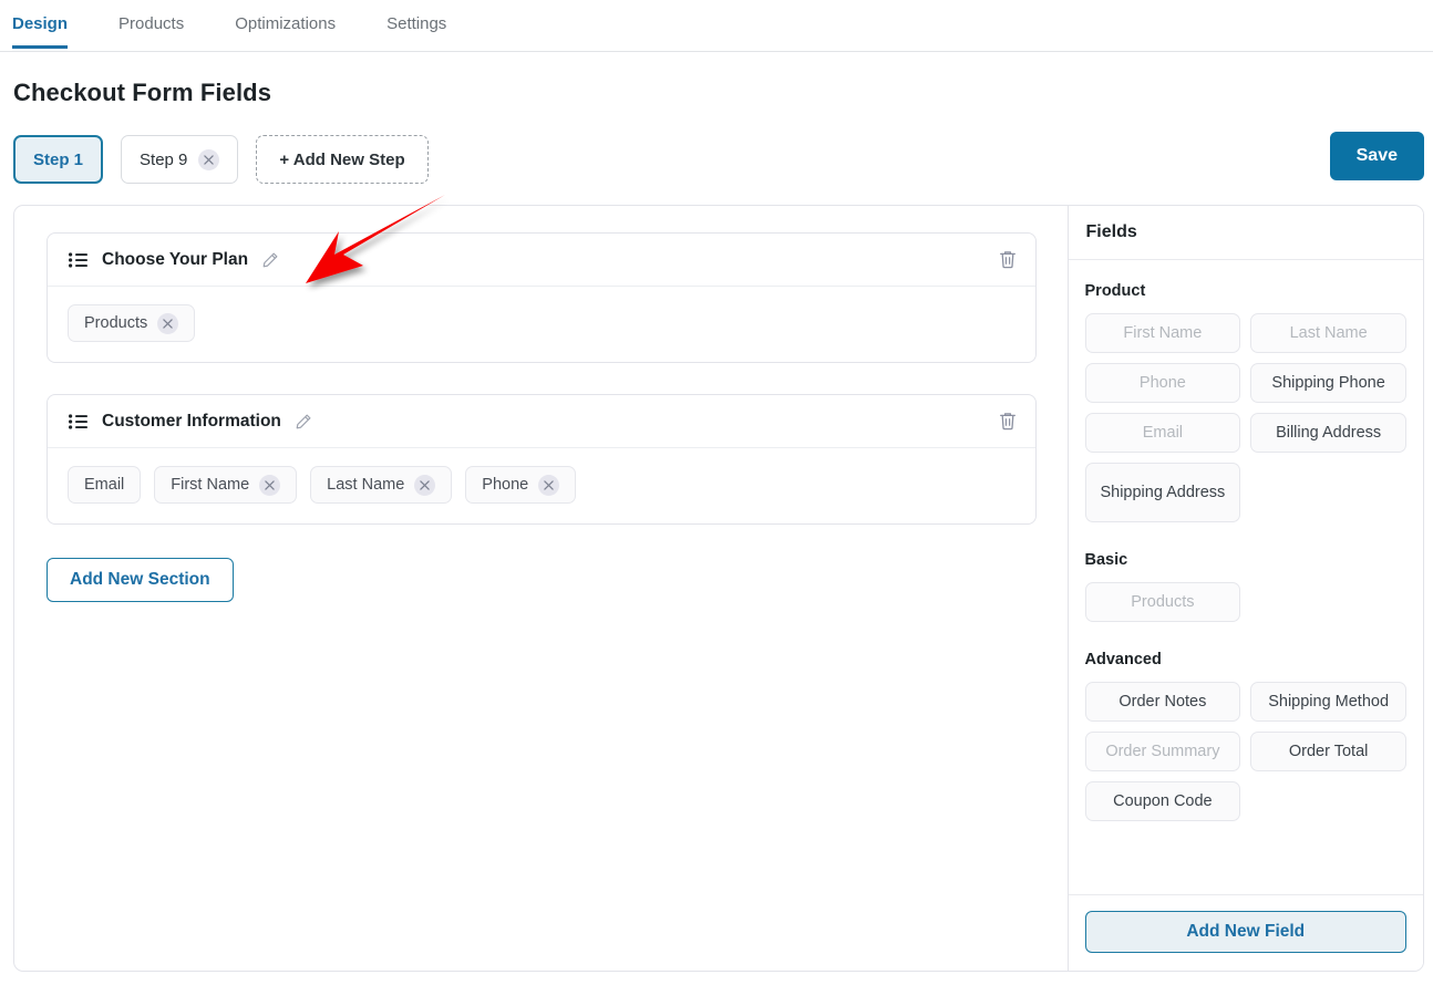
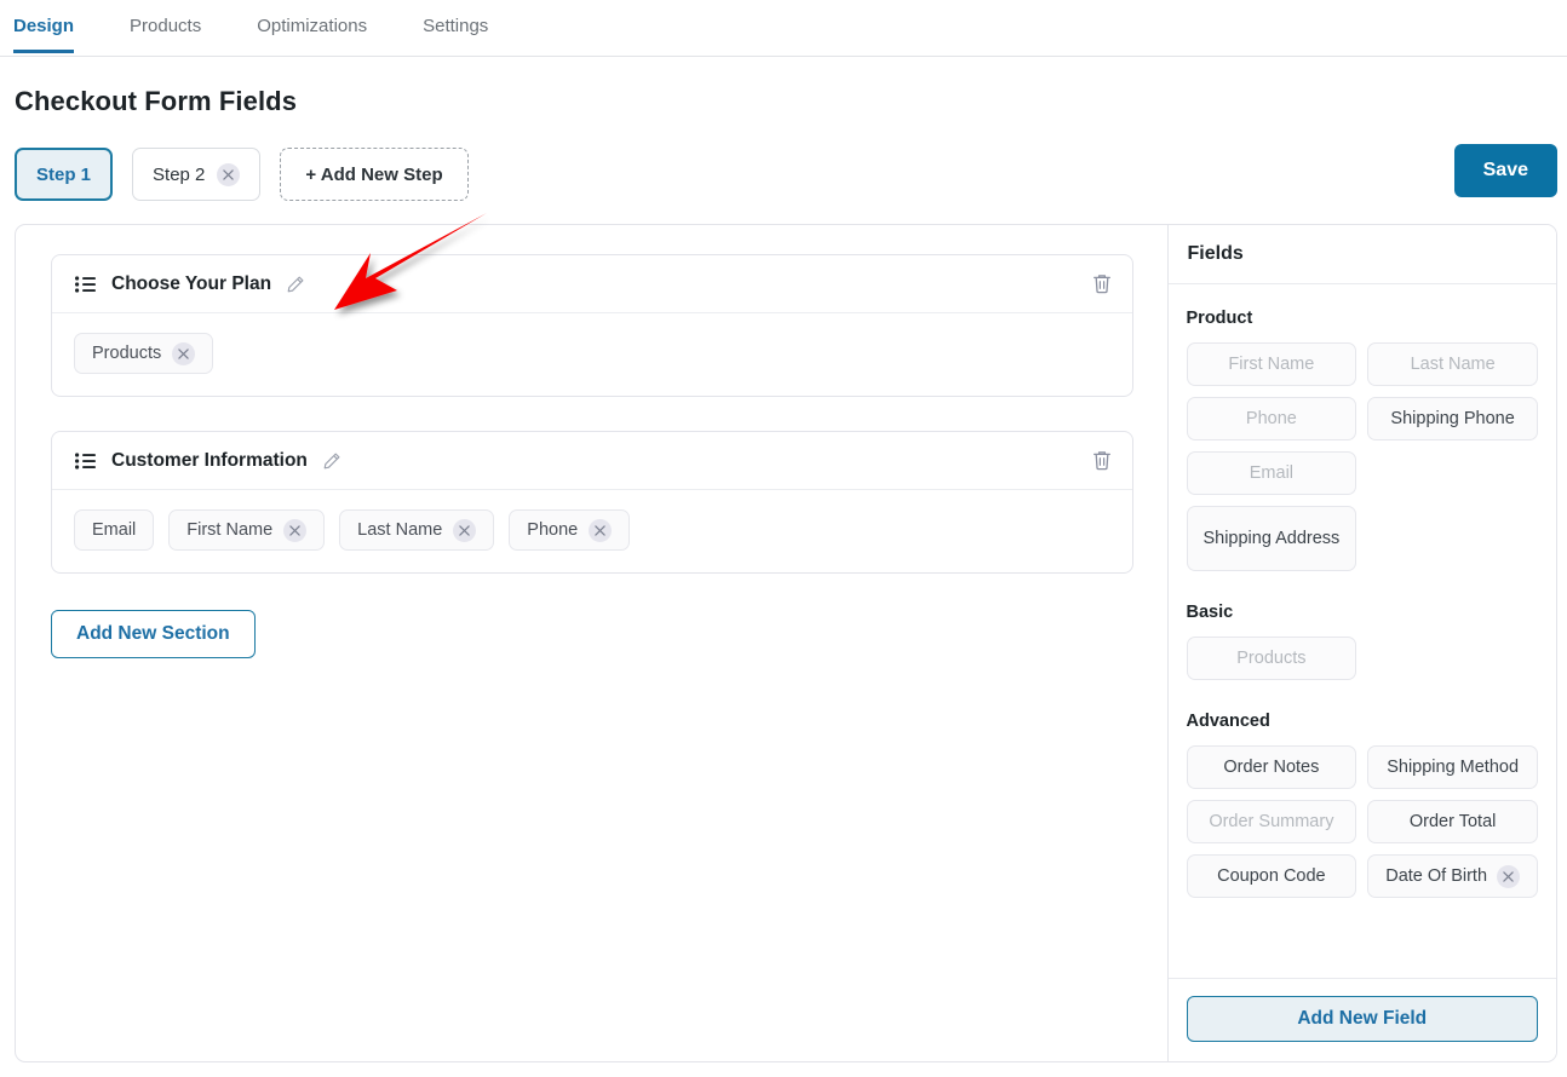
  Design
  Products
  Optimizations
  Settings
  Checkout Form Fields
  Step 1
- Step 9
+ Step 2
  + Add New Step
  Save
  Choose Your Plan
  Products
  Customer Information
  Email
  First Name
  Last Name
  Phone
  Add New Section
  Fields
  Product
  First Name
  Last Name
  Phone
  Shipping Phone
  Email
- Billing Address
  Shipping Address
  Basic
  Products
  Advanced
  Order Notes
  Shipping Method
  Order Summary
  Order Total
  Coupon Code
+ Date Of Birth
  Add New Field
